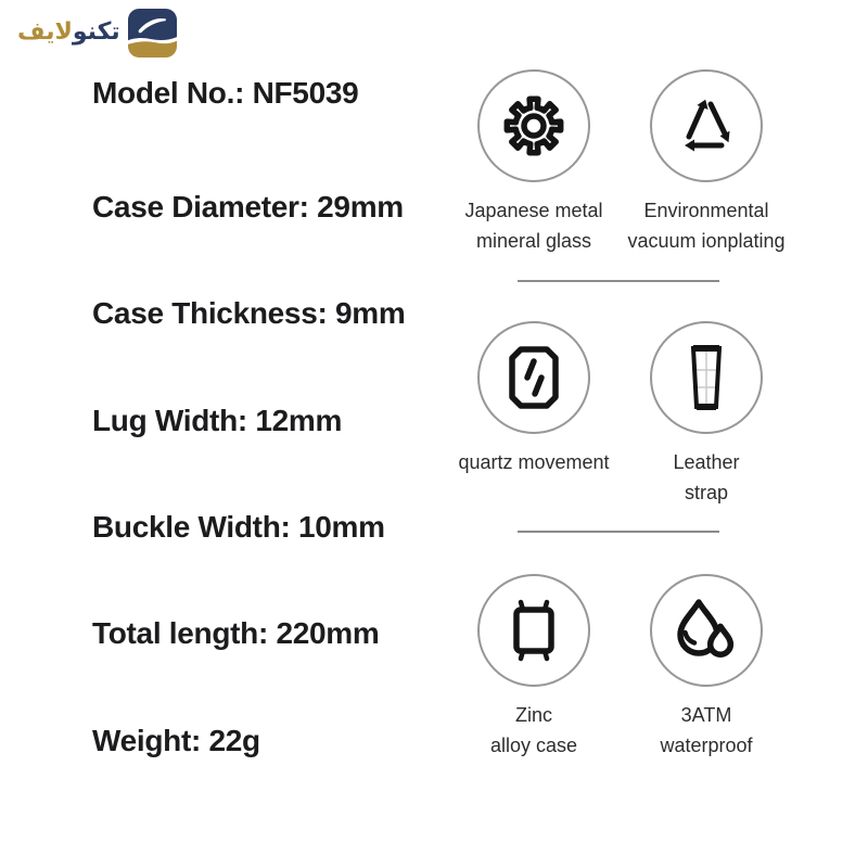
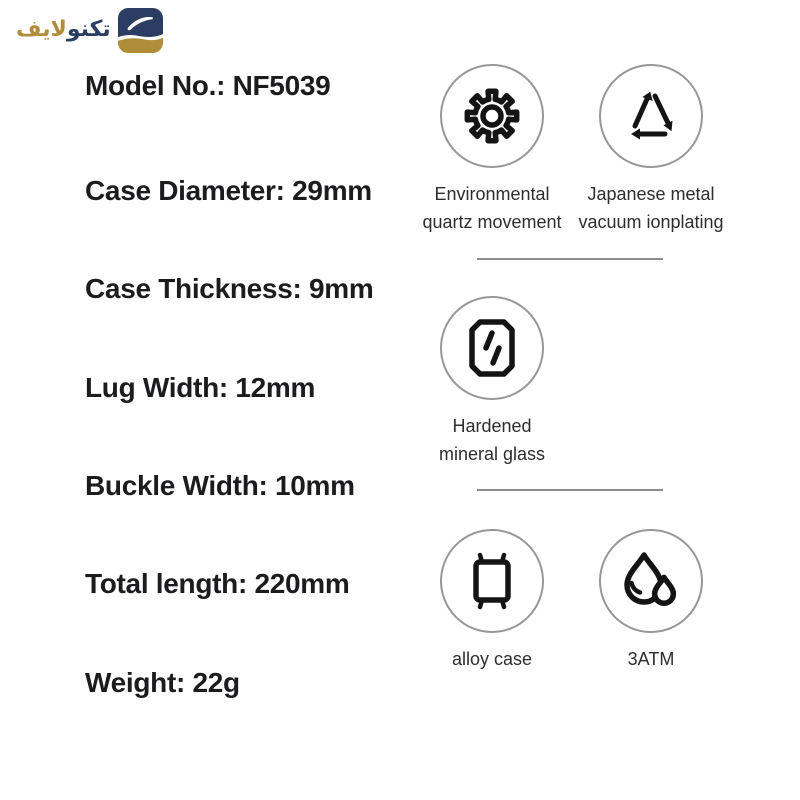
  تکنولایف
  Model No.: NF5039
  Case Diameter: 29mm
  Case Thickness: 9mm
  Lug Width: 12mm
  Buckle Width: 10mm
  Total length: 220mm
  Weight: 22g
- Japanese metal
+ Environmental
- mineral glass
+ quartz movement
- Environmental
+ Japanese metal
  vacuum ionplating
+ Hardened
- quartz movement
+ mineral glass
- Leather
- strap
- Zinc
  alloy case
  3ATM
- waterproof
